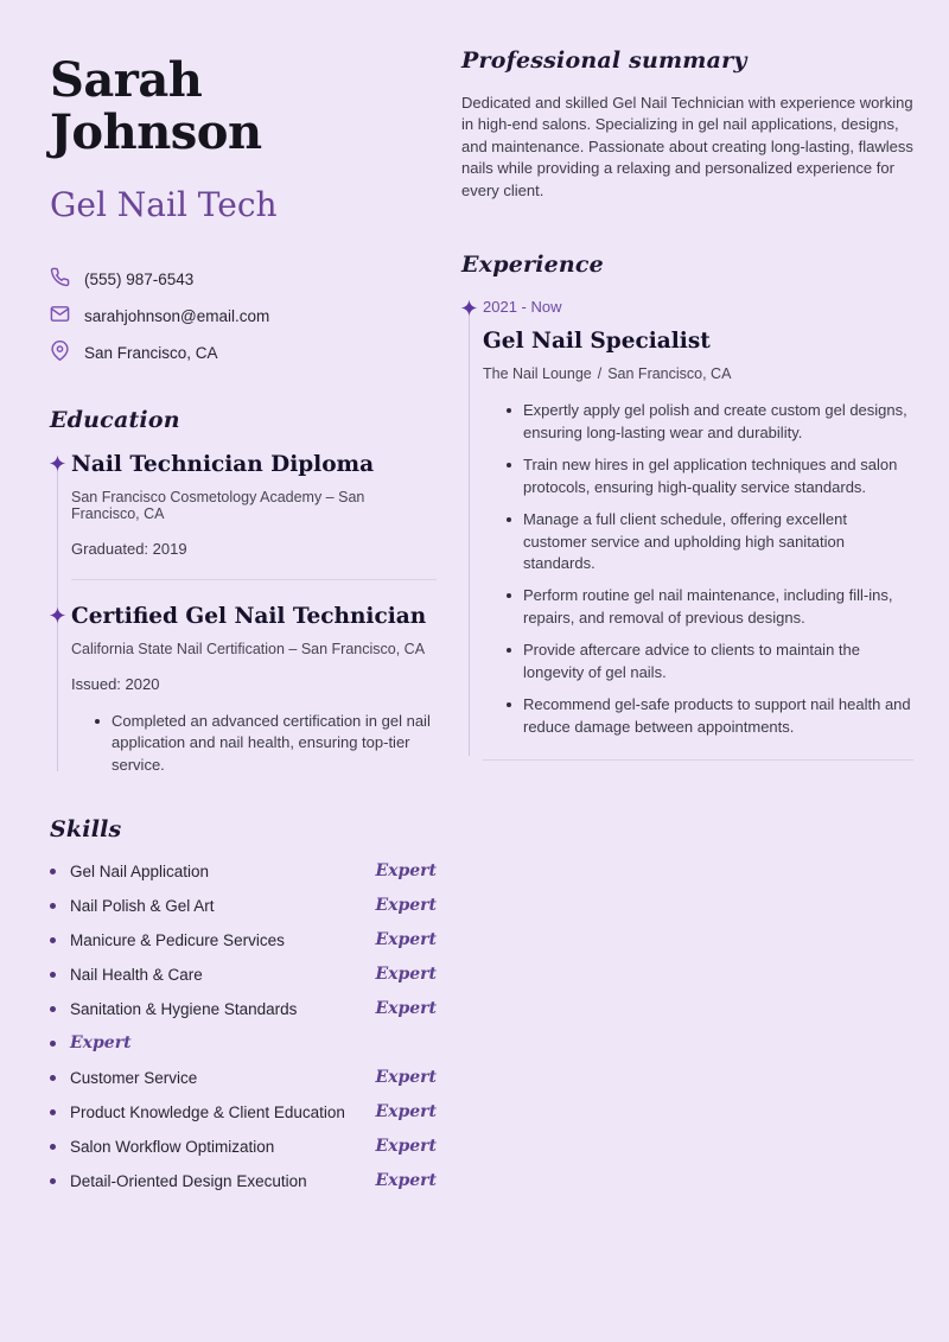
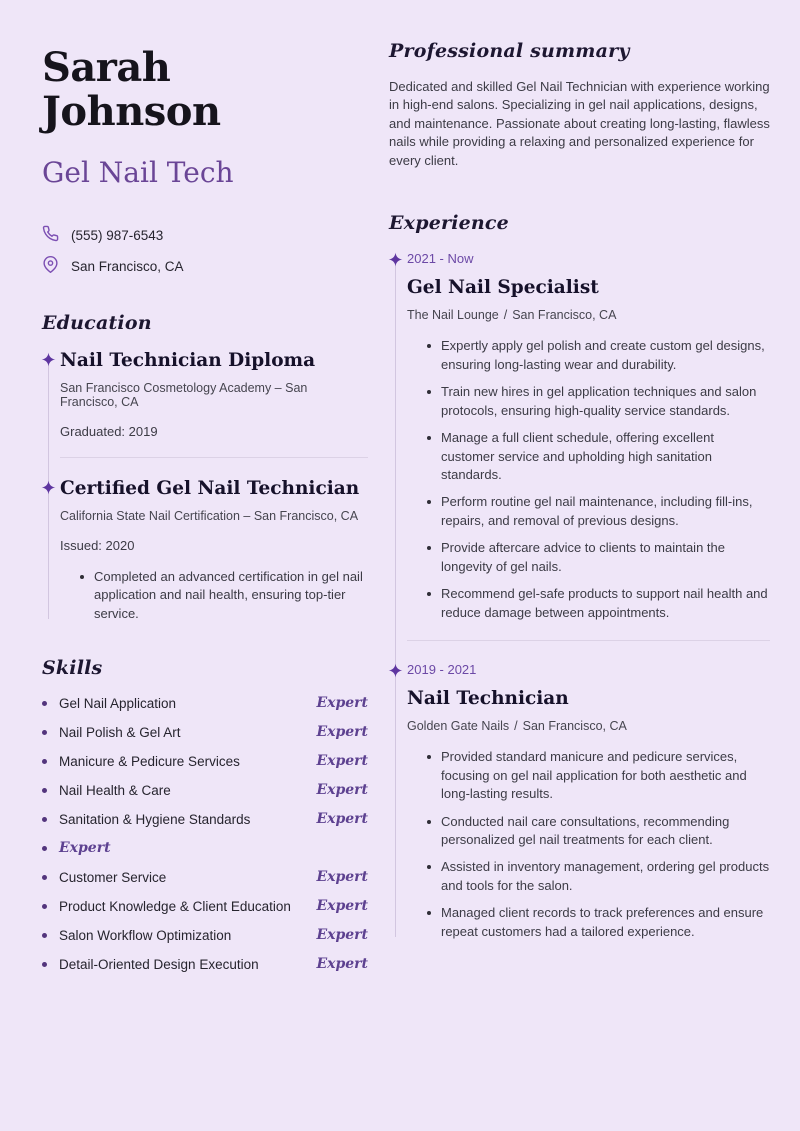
  Sarah Johnson
  Gel Nail Tech
  (555) 987-6543
- sarahjohnson@email.com
  San Francisco, CA
  Education
  Nail Technician Diploma
  San Francisco Cosmetology Academy – San Francisco, CA
  Graduated: 2019
  Certified Gel Nail Technician
  California State Nail Certification – San Francisco, CA
  Issued: 2020
  Completed an advanced certification in gel nail application and nail health, ensuring top-tier service.
  Skills
  Gel Nail Application
  Expert
  Nail Polish & Gel Art
  Expert
  Manicure & Pedicure Services
  Expert
  Nail Health & Care
  Expert
  Sanitation & Hygiene Standards
  Expert
  Expert
  Customer Service
  Expert
  Product Knowledge & Client Education
  Expert
  Salon Workflow Optimization
  Expert
  Detail-Oriented Design Execution
  Expert
  Professional summary
  Dedicated and skilled Gel Nail Technician with experience working in high-end salons. Specializing in gel nail applications, designs, and maintenance. Passionate about creating long-lasting, flawless nails while providing a relaxing and personalized experience for every client.
  Experience
  2021 - Now
  Gel Nail Specialist
  The Nail Lounge / San Francisco, CA
  Expertly apply gel polish and create custom gel designs, ensuring long-lasting wear and durability.
  Train new hires in gel application techniques and salon protocols, ensuring high-quality service standards.
  Manage a full client schedule, offering excellent customer service and upholding high sanitation standards.
  Perform routine gel nail maintenance, including fill-ins, repairs, and removal of previous designs.
  Provide aftercare advice to clients to maintain the longevity of gel nails.
  Recommend gel-safe products to support nail health and reduce damage between appointments.
+ 2019 - 2021
+ Nail Technician
+ Golden Gate Nails / San Francisco, CA
+ Provided standard manicure and pedicure services, focusing on gel nail application for both aesthetic and long-lasting results.
+ Conducted nail care consultations, recommending personalized gel nail treatments for each client.
+ Assisted in inventory management, ordering gel products and tools for the salon.
+ Managed client records to track preferences and ensure repeat customers had a tailored experience.
